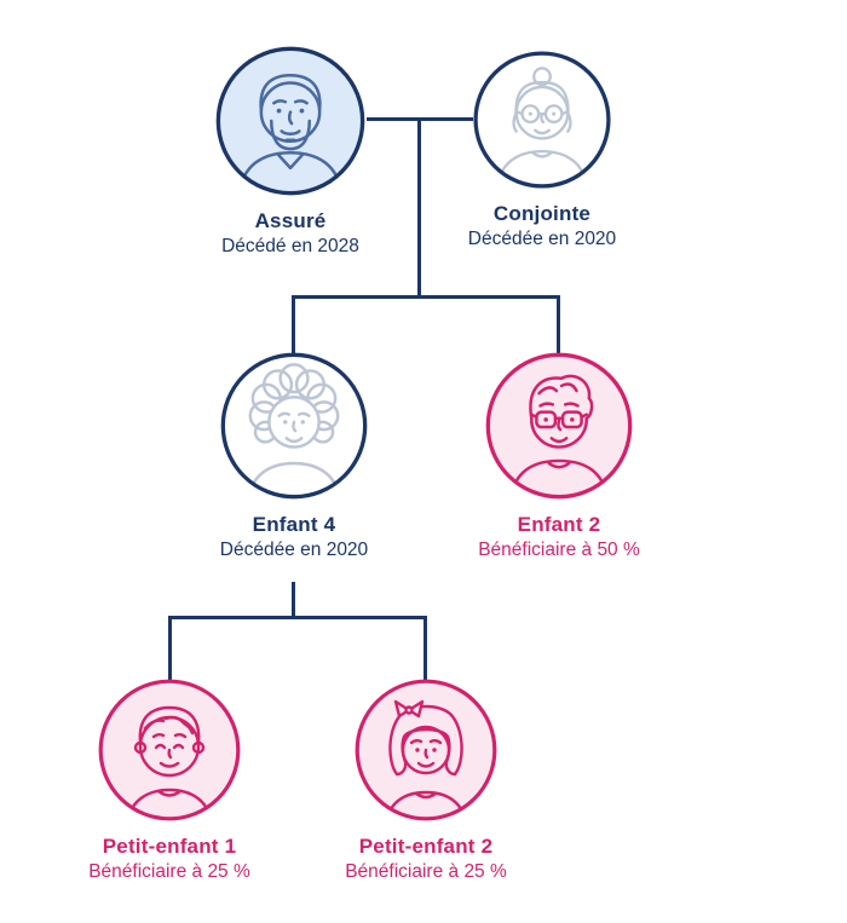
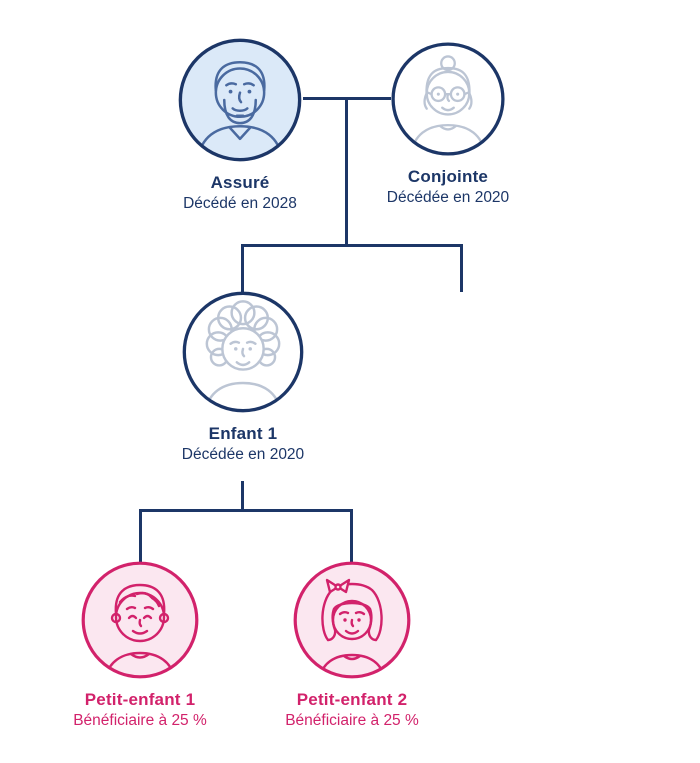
  Assuré
  Décédé en 2028
  Conjointe
  Décédée en 2020
- Enfant 4
+ Enfant 1
  Décédée en 2020
- Enfant 2
- Bénéficiaire à 50 %
  Petit-enfant 1
  Bénéficiaire à 25 %
  Petit-enfant 2
  Bénéficiaire à 25 %
